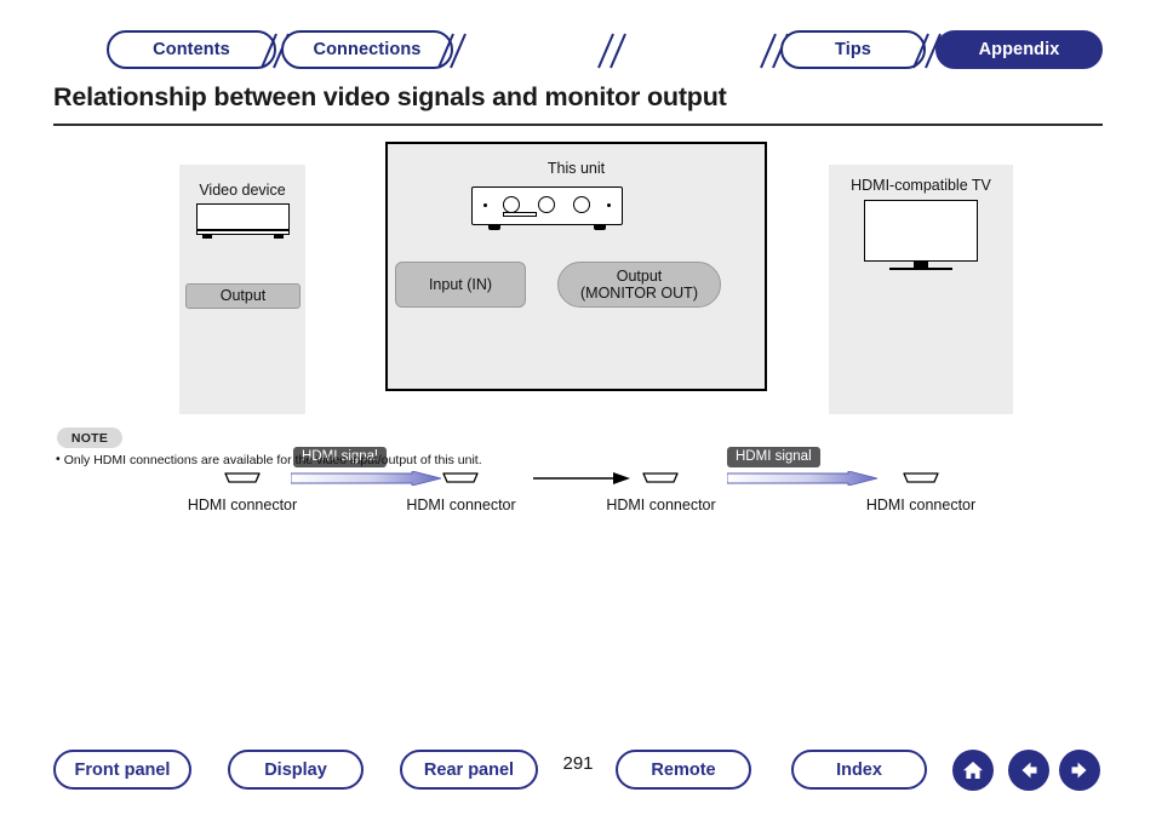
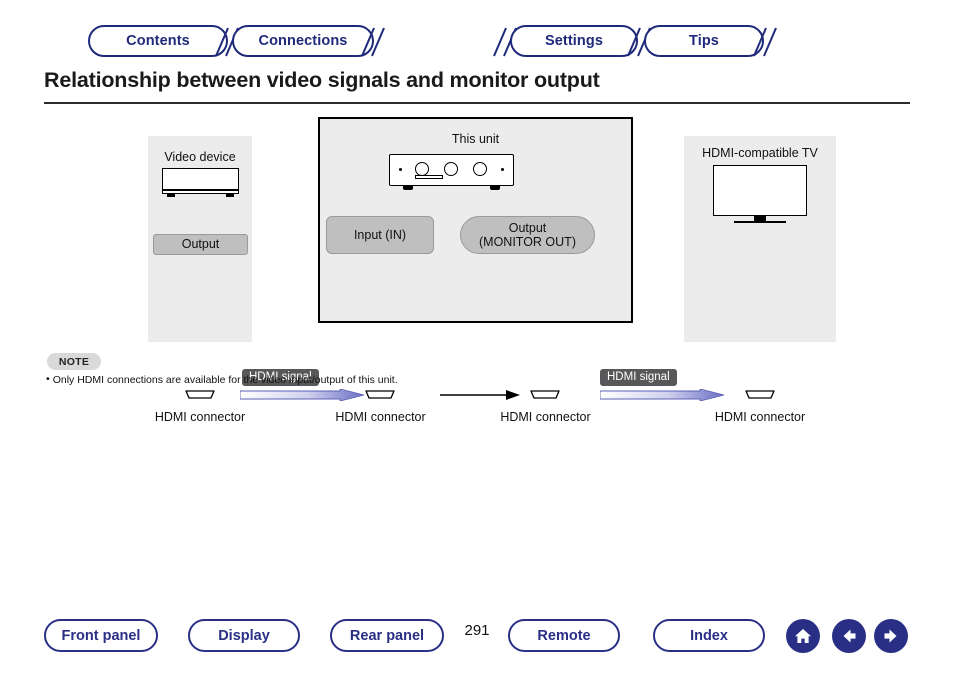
  Contents
  Connections
+ Settings
  Tips
- Appendix
  Relationship between video signals and monitor output
  Video device
  Output
  HDMI connector
  This unit
  Input (IN)
  Output
  (MONITOR OUT)
  HDMI connector
  HDMI connector
  HDMI-compatible TV
  HDMI connector
  HDMI signal
  HDMI signal
  NOTE
  • Only HDMI connections are available for the video input/output of this unit.
  Front panel
  Display
  Rear panel
  291
  Remote
  Index
